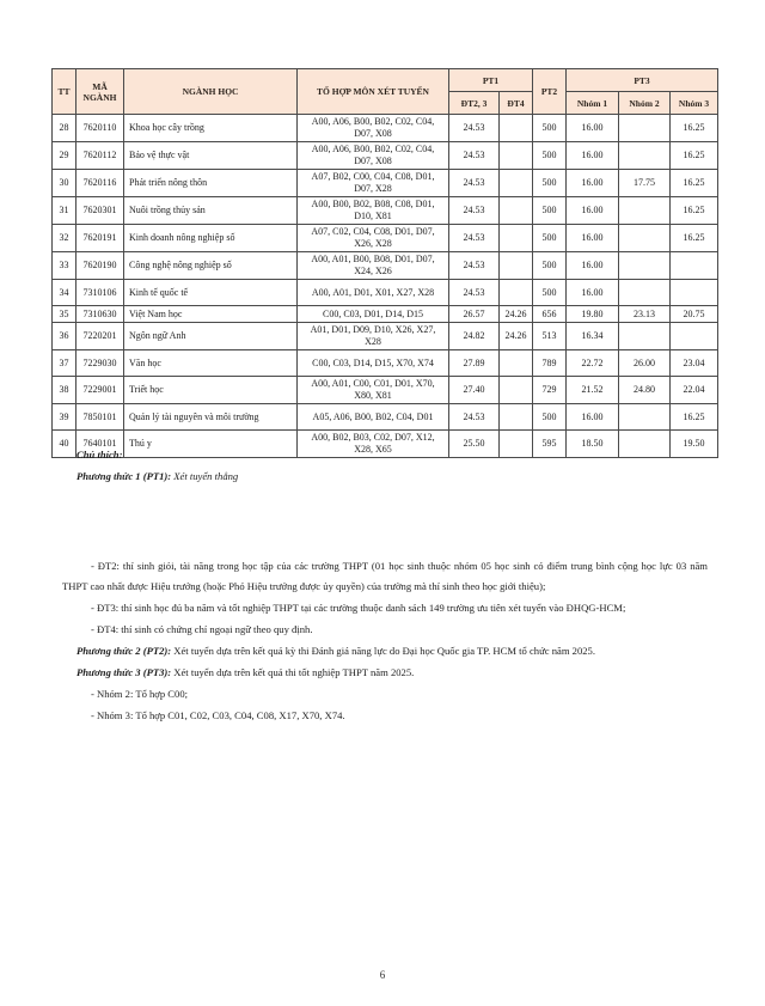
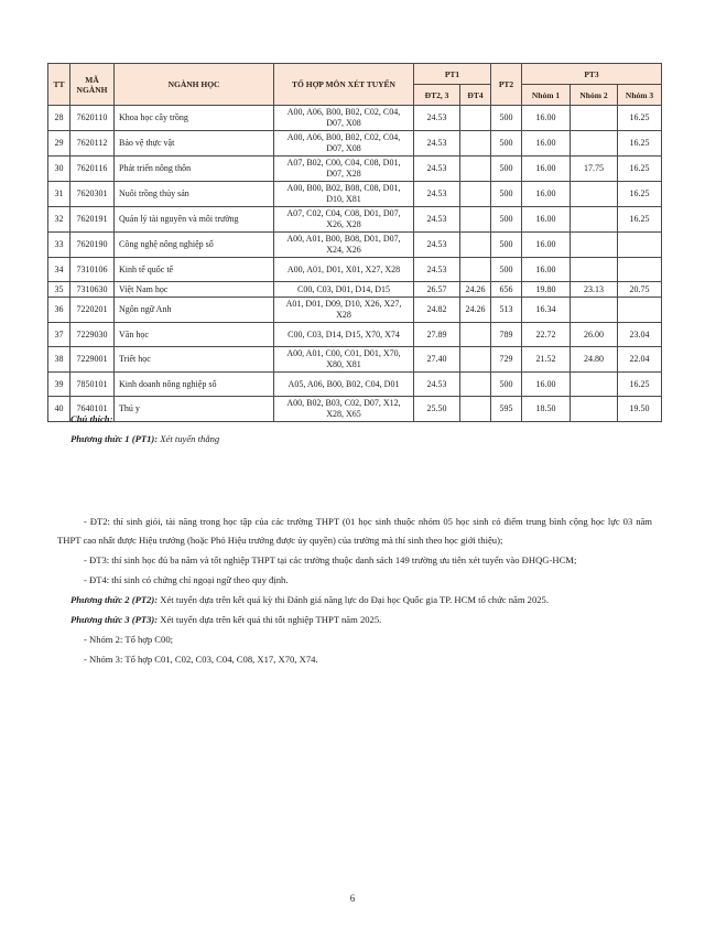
  TT	MÃ NGÀNH	NGÀNH HỌC	TỔ HỢP MÔN XÉT TUYỂN	PT1	PT2	PT3
  ĐT2, 3	ĐT4	Nhóm 1	Nhóm 2	Nhóm 3
  28	7620110	Khoa học cây trồng	A00, A06, B00, B02, C02, C04, D07, X08	24.53		500	16.00		16.25
  29	7620112	Bảo vệ thực vật	A00, A06, B00, B02, C02, C04, D07, X08	24.53		500	16.00		16.25
  30	7620116	Phát triển nông thôn	A07, B02, C00, C04, C08, D01, D07, X28	24.53		500	16.00	17.75	16.25
  31	7620301	Nuôi trồng thủy sản	A00, B00, B02, B08, C08, D01, D10, X81	24.53		500	16.00		16.25
- 32	7620191	Kinh doanh nông nghiệp số	A07, C02, C04, C08, D01, D07, X26, X28	24.53		500	16.00		16.25
+ 32	7620191	Quản lý tài nguyên và môi trường	A07, C02, C04, C08, D01, D07, X26, X28	24.53		500	16.00		16.25
  33	7620190	Công nghệ nông nghiệp số	A00, A01, B00, B08, D01, D07, X24, X26	24.53		500	16.00
  34	7310106	Kinh tế quốc tế	A00, A01, D01, X01, X27, X28	24.53		500	16.00
  35	7310630	Việt Nam học	C00, C03, D01, D14, D15	26.57	24.26	656	19.80	23.13	20.75
  36	7220201	Ngôn ngữ Anh	A01, D01, D09, D10, X26, X27, X28	24.82	24.26	513	16.34
  37	7229030	Văn học	C00, C03, D14, D15, X70, X74	27.89		789	22.72	26.00	23.04
  38	7229001	Triết học	A00, A01, C00, C01, D01, X70, X80, X81	27.40		729	21.52	24.80	22.04
- 39	7850101	Quản lý tài nguyên và môi trường	A05, A06, B00, B02, C04, D01	24.53		500	16.00		16.25
+ 39	7850101	Kinh doanh nông nghiệp số	A05, A06, B00, B02, C04, D01	24.53		500	16.00		16.25
  40	7640101	Thú y	A00, B02, B03, C02, D07, X12, X28, X65	25.50		595	18.50		19.50
  Chú thích:
  Phương thức 1 (PT1): Xét tuyển thẳng
  - ĐT2: thí sinh giỏi, tài năng trong học tập của các trường THPT (01 học sinh thuộc nhóm 05 học sinh có điểm trung bình cộng học lực 03 năm THPT cao nhất được Hiệu trưởng (hoặc Phó Hiệu trưởng được ủy quyền) của trường mà thí sinh theo học giới thiệu);
  - ĐT3: thí sinh học đủ ba năm và tốt nghiệp THPT tại các trường thuộc danh sách 149 trường ưu tiên xét tuyển vào ĐHQG-HCM;
  - ĐT4: thí sinh có chứng chỉ ngoại ngữ theo quy định.
  Phương thức 2 (PT2): Xét tuyển dựa trên kết quả kỳ thi Đánh giá năng lực do Đại học Quốc gia TP. HCM tổ chức năm 2025.
  Phương thức 3 (PT3): Xét tuyển dựa trên kết quả thi tốt nghiệp THPT năm 2025.
  - Nhóm 2: Tổ hợp C00;
  - Nhóm 3: Tổ hợp C01, C02, C03, C04, C08, X17, X70, X74.
  6
